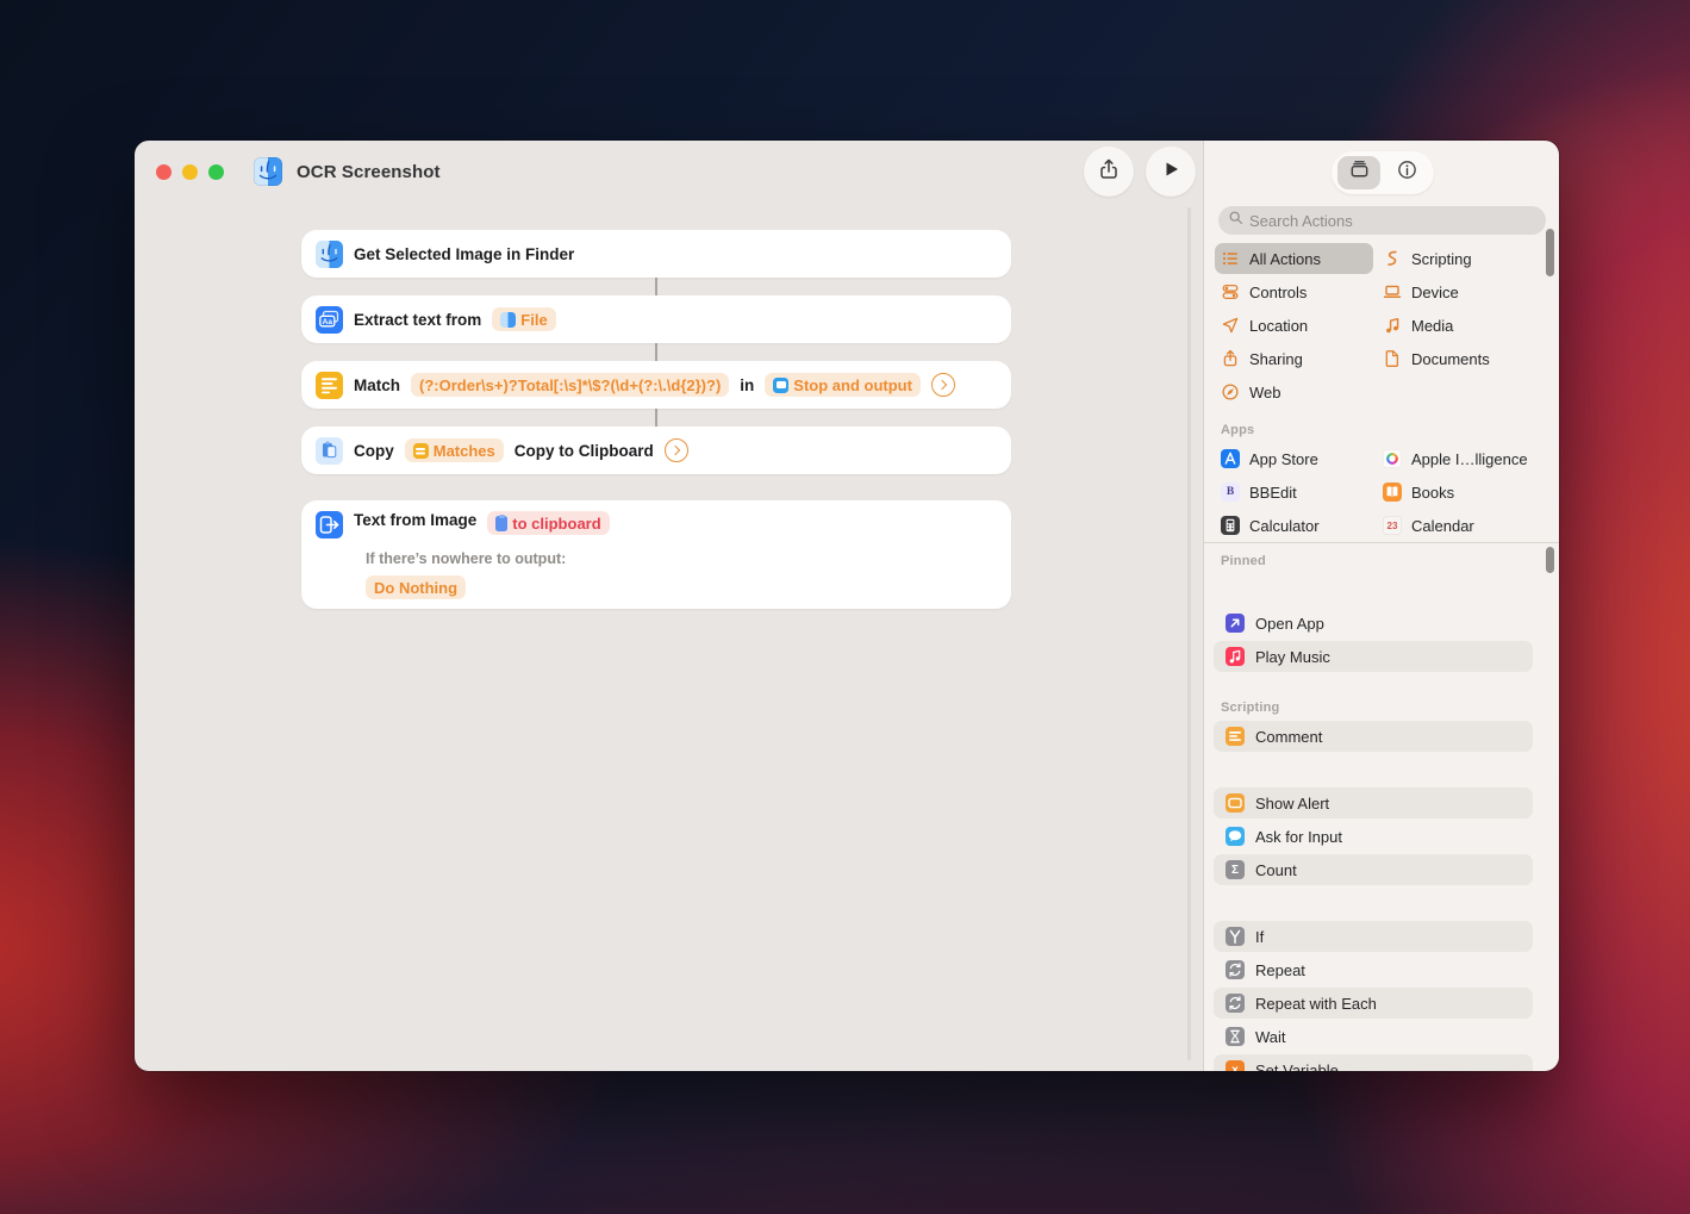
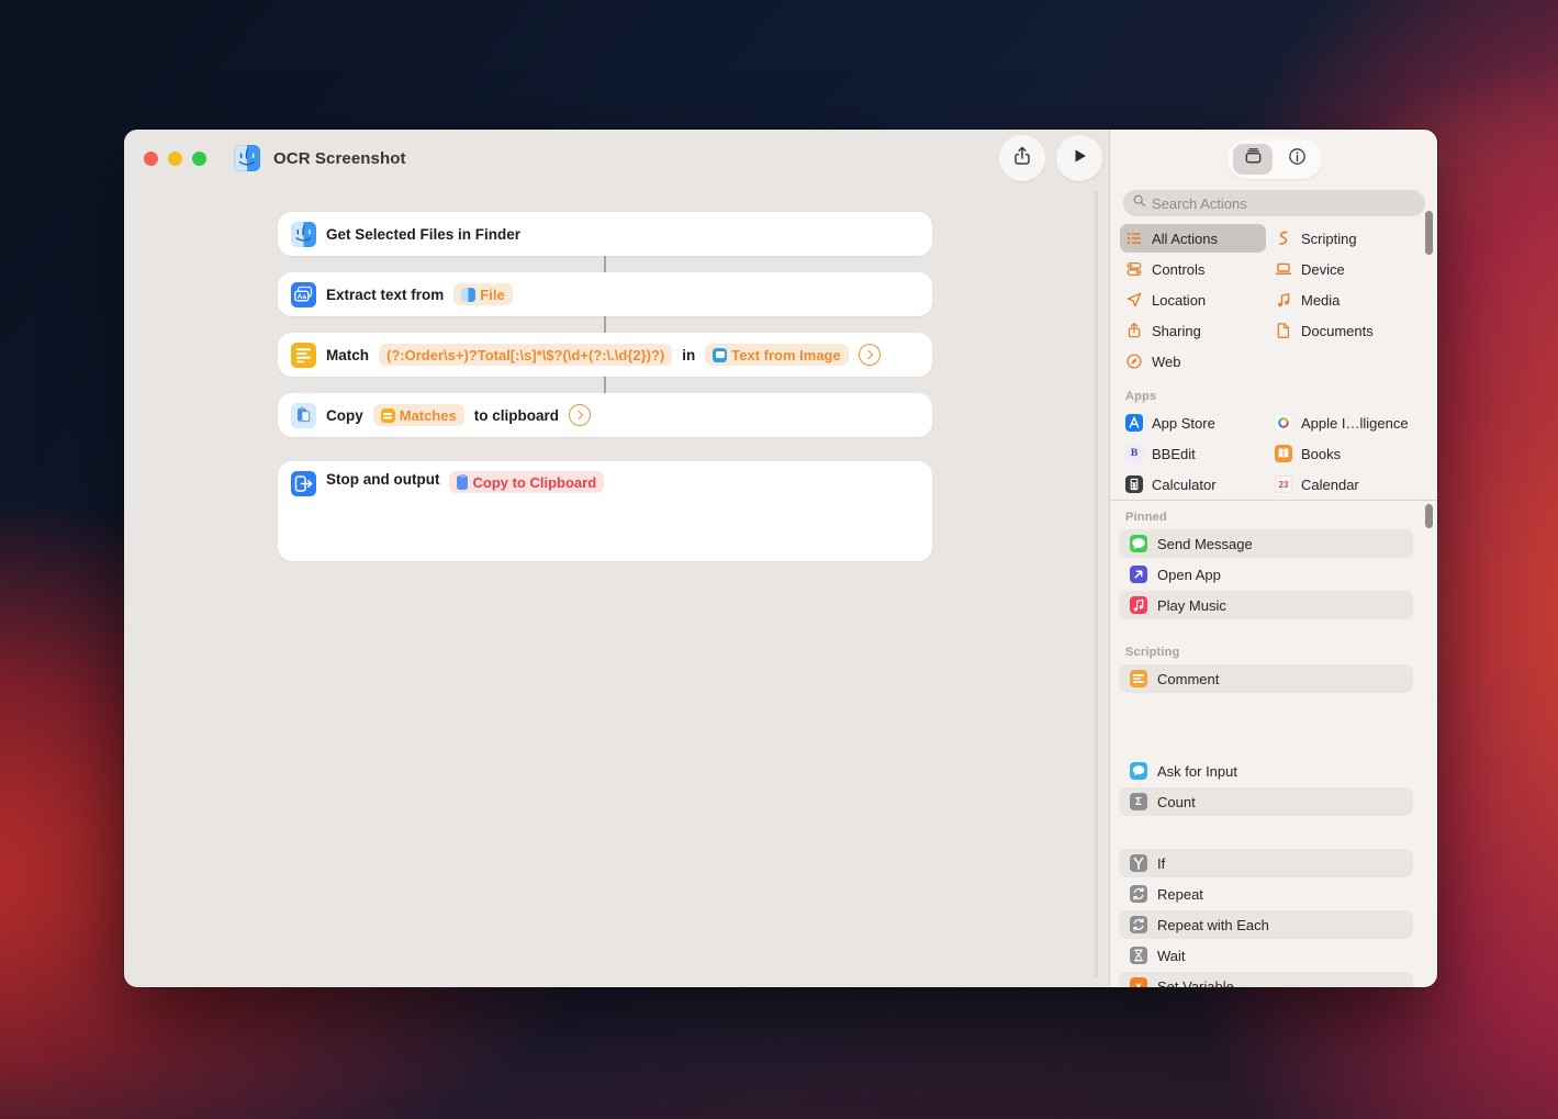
  OCR Screenshot
- Get Selected Image in Finder
+ Get Selected Files in Finder
  Extract text from
  File
  Match
  (?:Order\s+)?Total[:\s]*\$?(\d+(?:\.\d{2})?)
  in
- Stop and output
+ Text from Image
  Copy
  Matches
- Copy to Clipboard
+ to clipboard
- Text from Image
+ Stop and output
- to clipboard
+ Copy to Clipboard
- If there’s nowhere to output:
- Do Nothing
  Search Actions
  All Actions
  Scripting
  Controls
  Device
  Location
  Media
  Sharing
  Documents
  Web
  Apps
  Pinned
  Scripting
  App Store
  Apple I…lligence
  B
  BBEdit
  Books
  Calculator
  23
  Calendar
+ Send Message
  Open App
  Play Music
  Comment
- Show Alert
  Ask for Input
  Σ
  Count
  If
  Repeat
  Repeat with Each
  Wait
  x
  Set Variable
